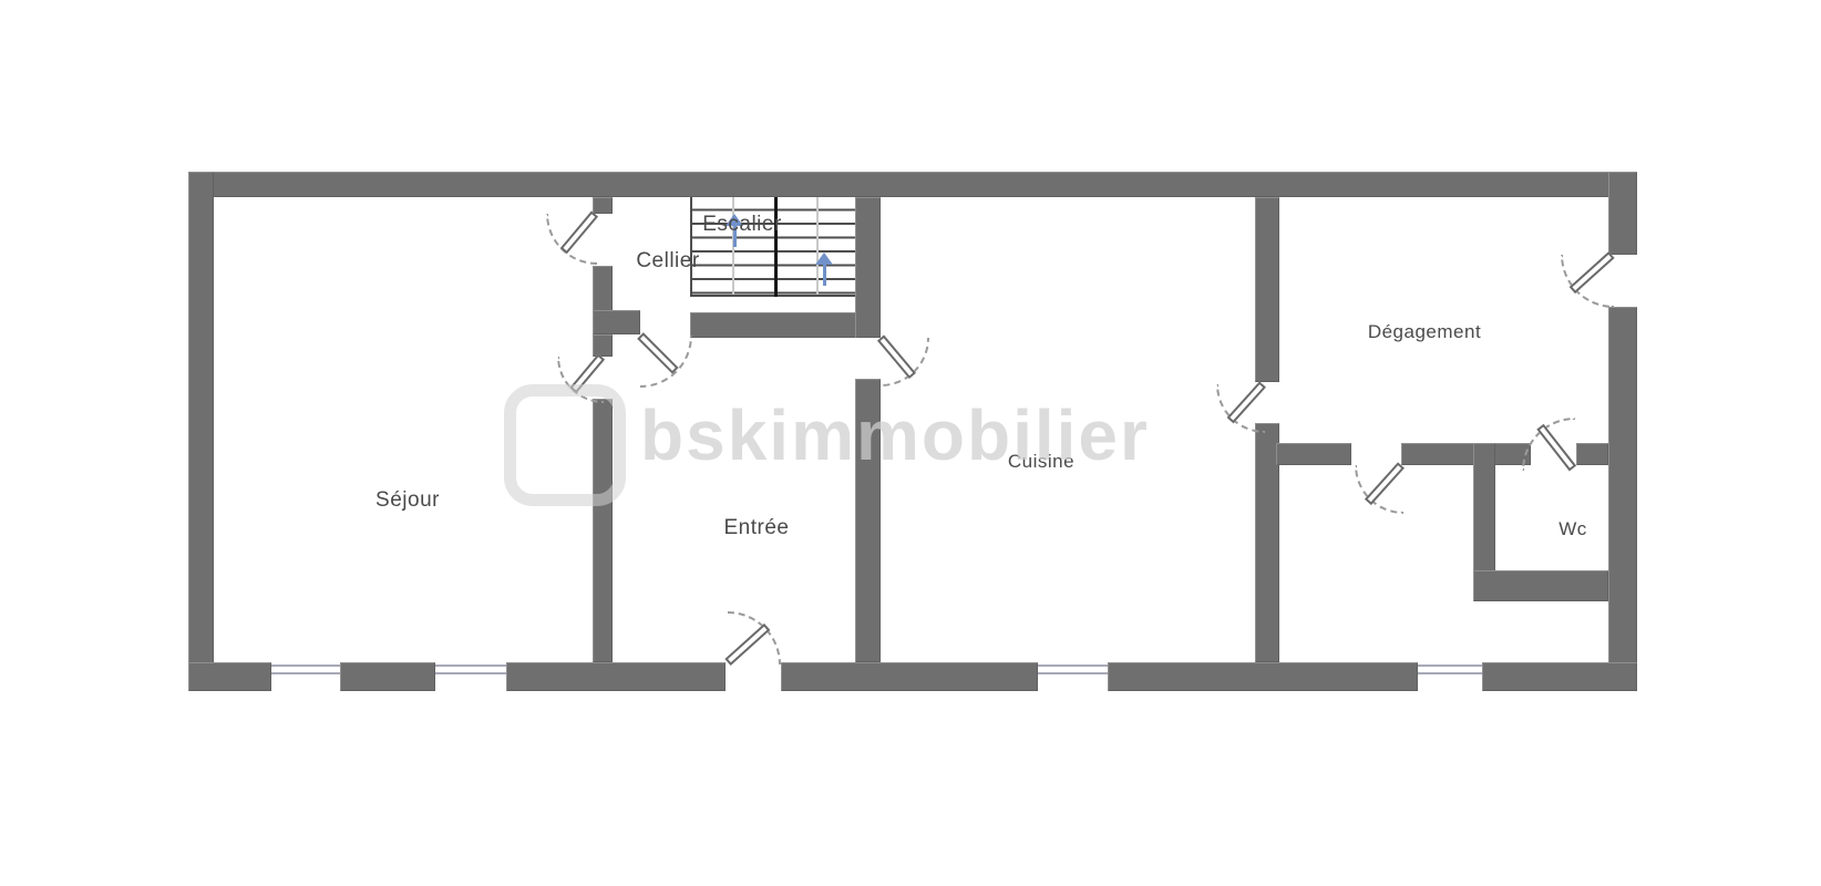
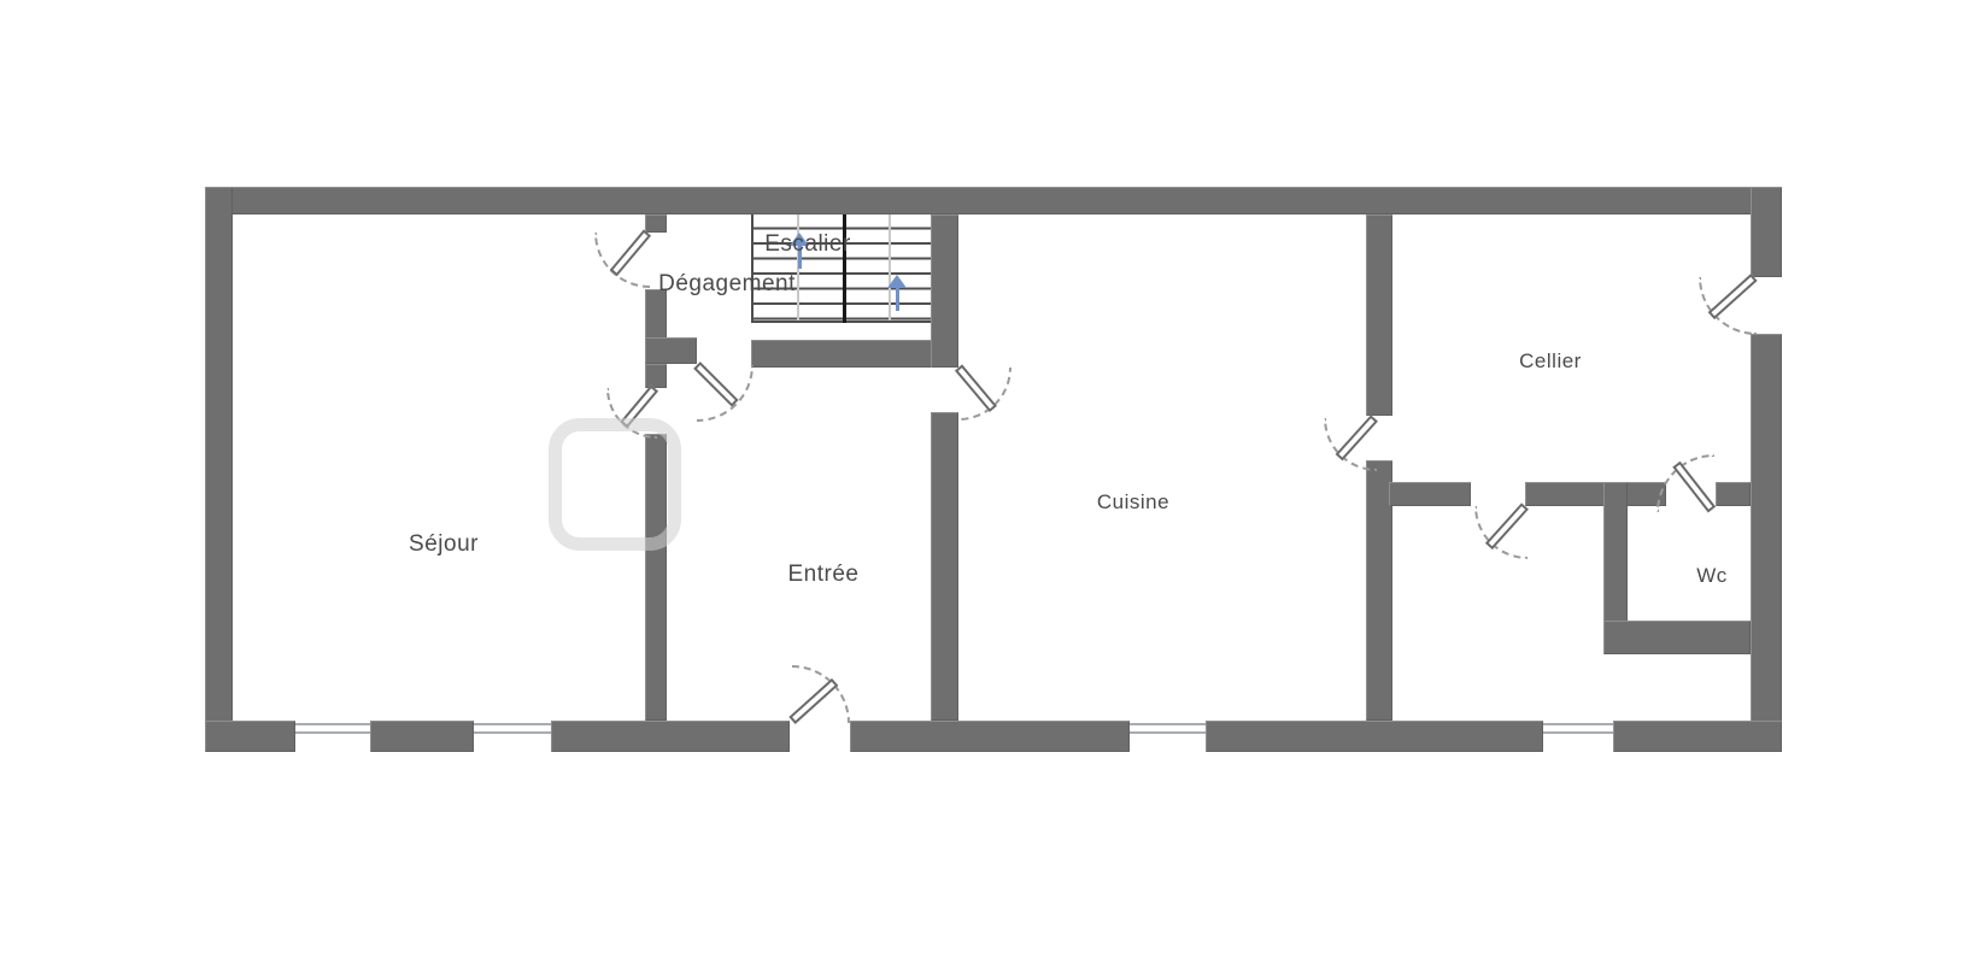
  Séjour
- Cellier
+ Dégagement
  Escalier
  Entrée
  Cuisine
- Dégagement
+ Cellier
  Wc
- bskimmobilier
